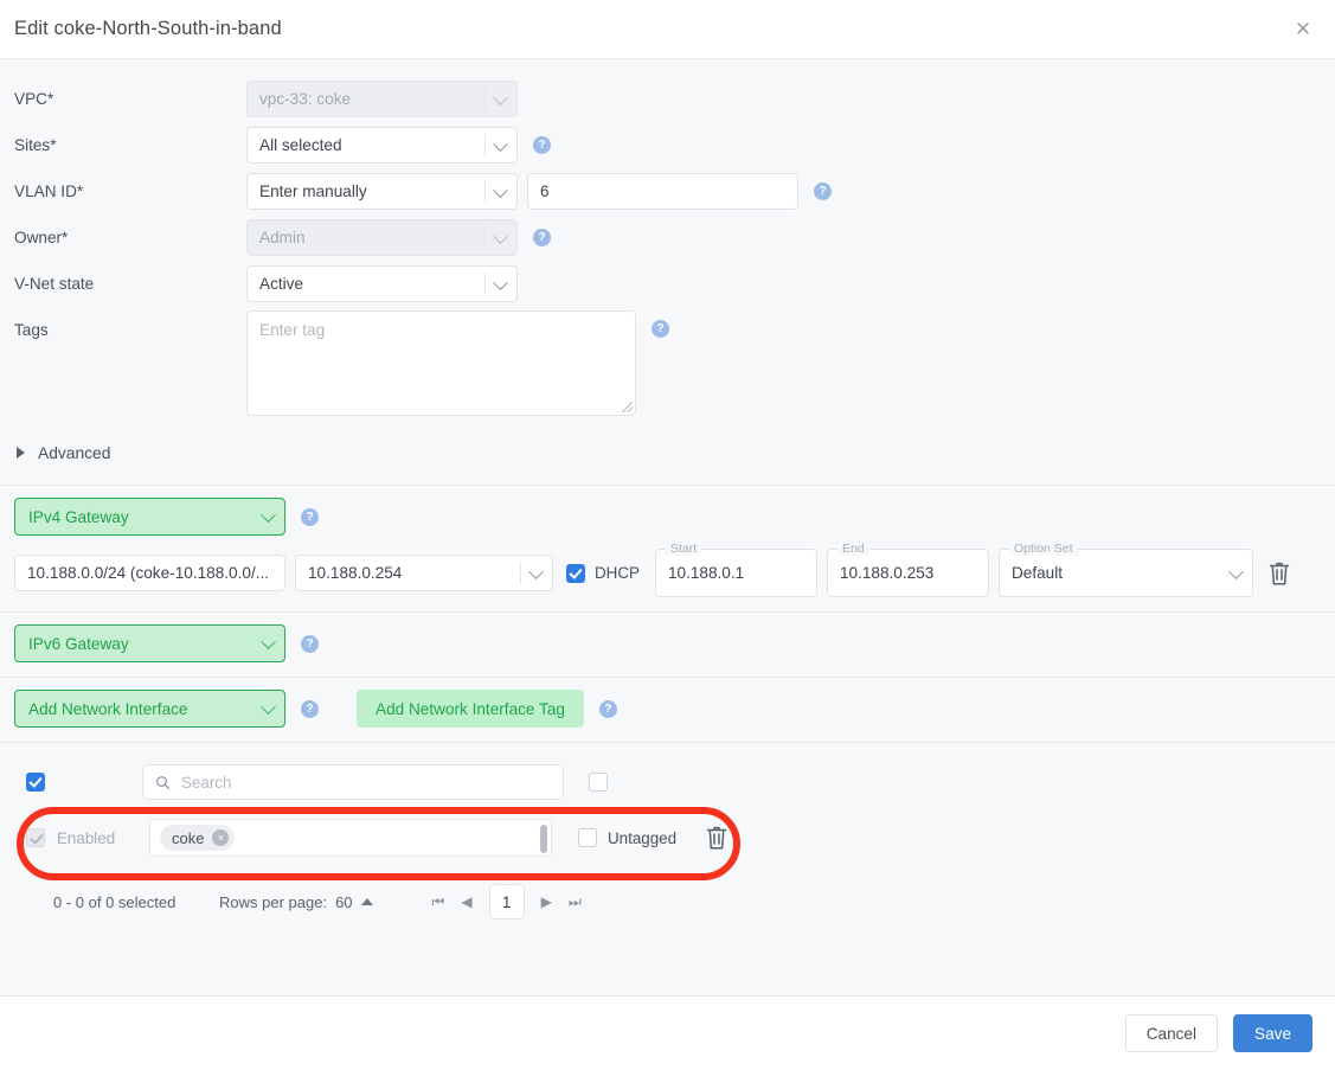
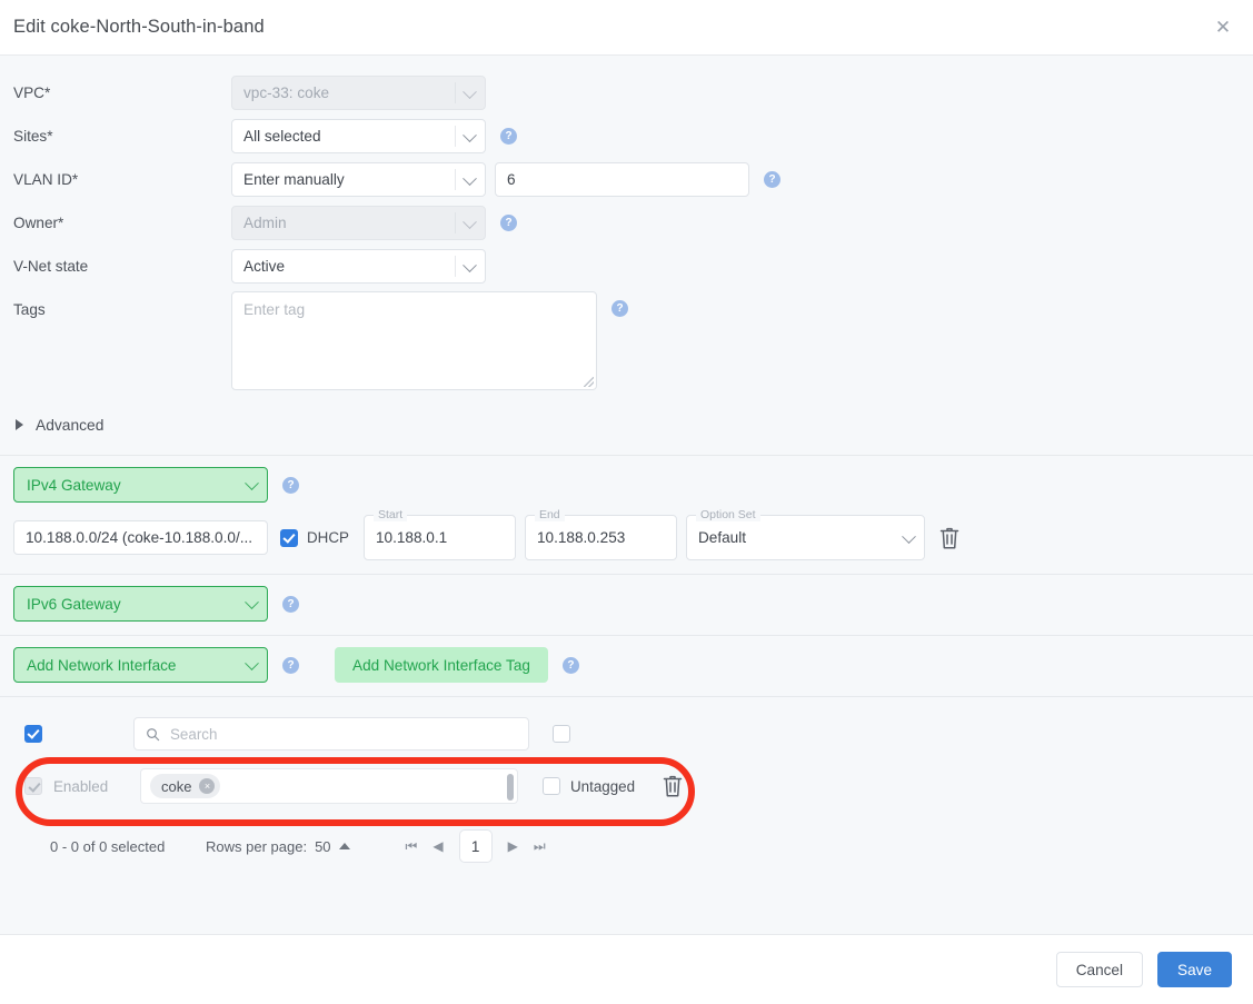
  Edit coke-North-South-in-band
  ✕
  VPC*
  vpc-33: coke
  Sites*
  All selected
  ?
  VLAN ID*
  Enter manually
  6
  ?
  Owner*
  Admin
  ?
  V-Net state
  Active
  Tags
  Enter tag
  ?
  Advanced
  IPv4 Gateway
  ?
  10.188.0.0/24 (coke-10.188.0.0/...
- 10.188.0.254
  DHCP
  Start
  10.188.0.1
  End
  10.188.0.253
  Option Set
  Default
  IPv6 Gateway
  ?
  Add Network Interface
  ?
  Add Network Interface Tag
  ?
  Search
  Enabled
  coke
  ×
  Untagged
  0 - 0 of 0 selected
  Rows per page:
- 60
+ 50
  ⏮
  ◀
  1
  ▶
  ⏭
  Cancel
  Save
